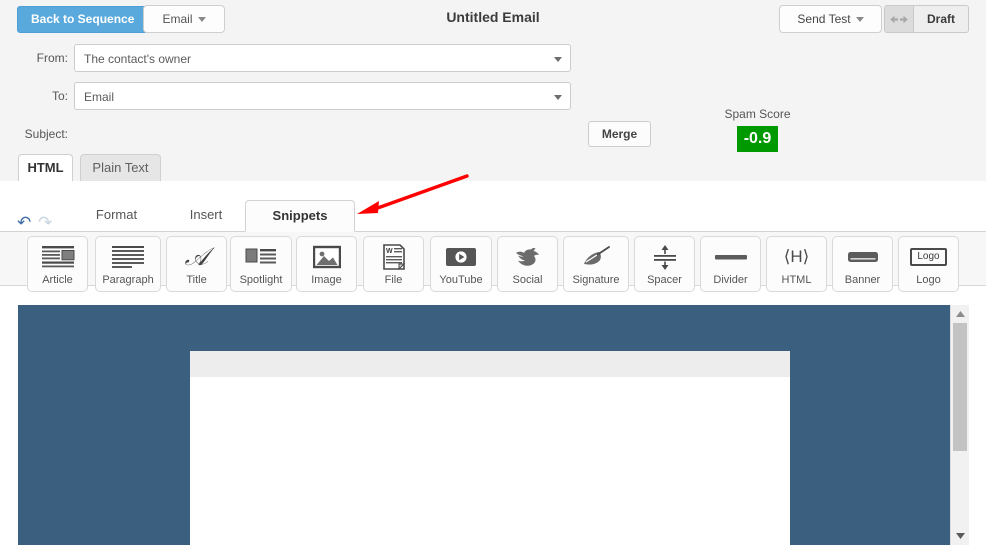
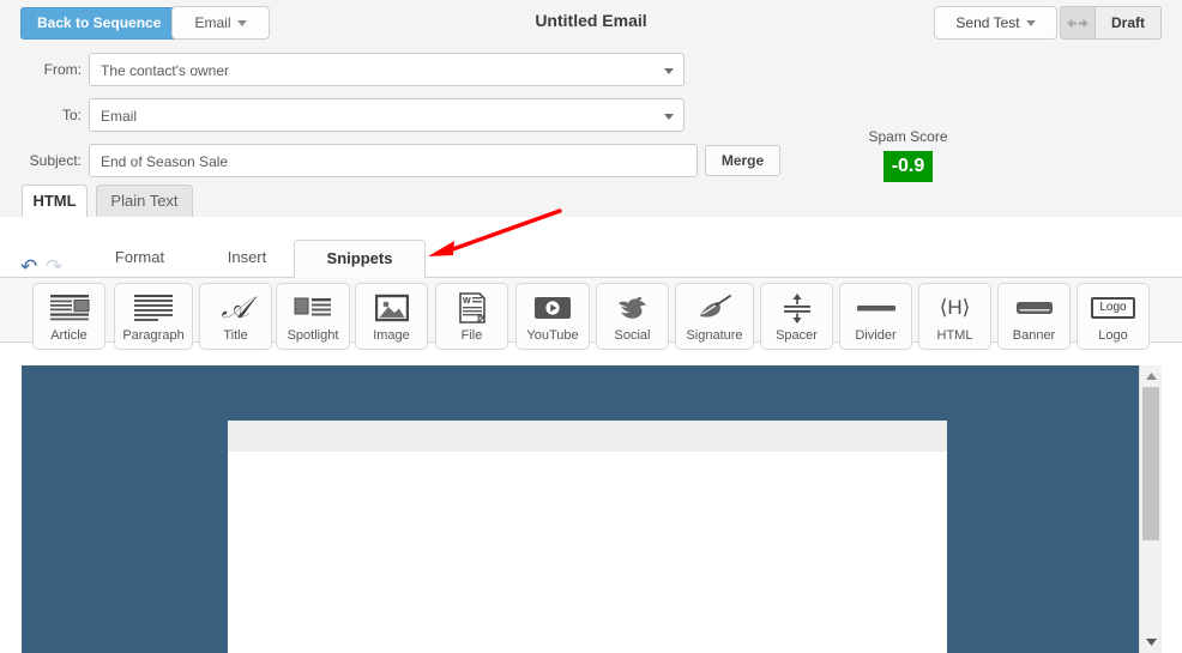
  Back to Sequence
  Email
  Untitled Email
  Send Test
  Draft
  From:
  The contact's owner
  To:
  Email
  Subject:
+ End of Season Sale
  Spam Score
  -0.9
  Merge
  HTML
  Plain Text
  ↶
  ↷
  Format
  Insert
  Snippets
  Article
  Paragraph
  𝒜
  Title
  Spotlight
  Image
  File
  YouTube
  Social
  Signature
  Spacer
  Divider
  ⟨H⟩
  HTML
  Banner
  Logo
  Logo
